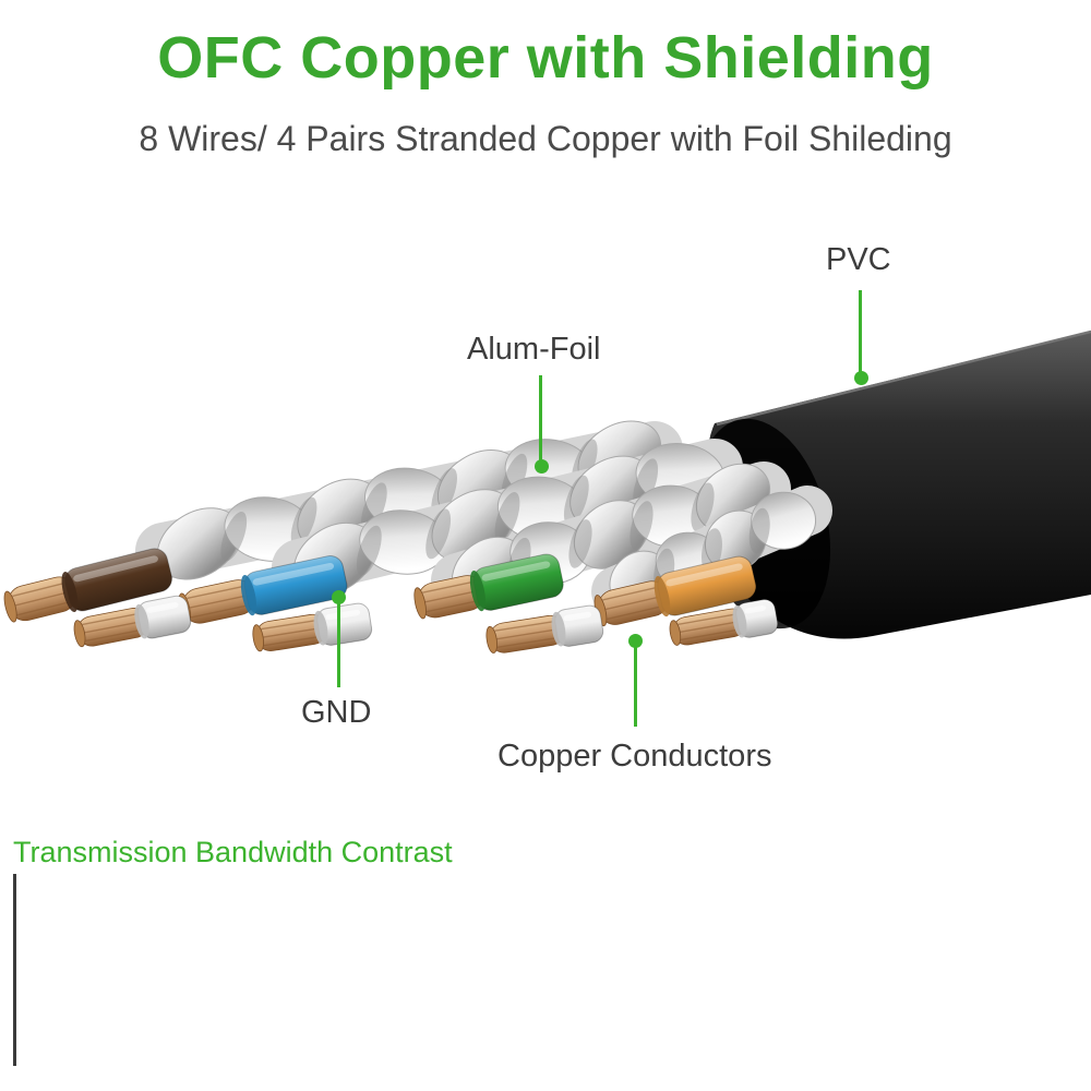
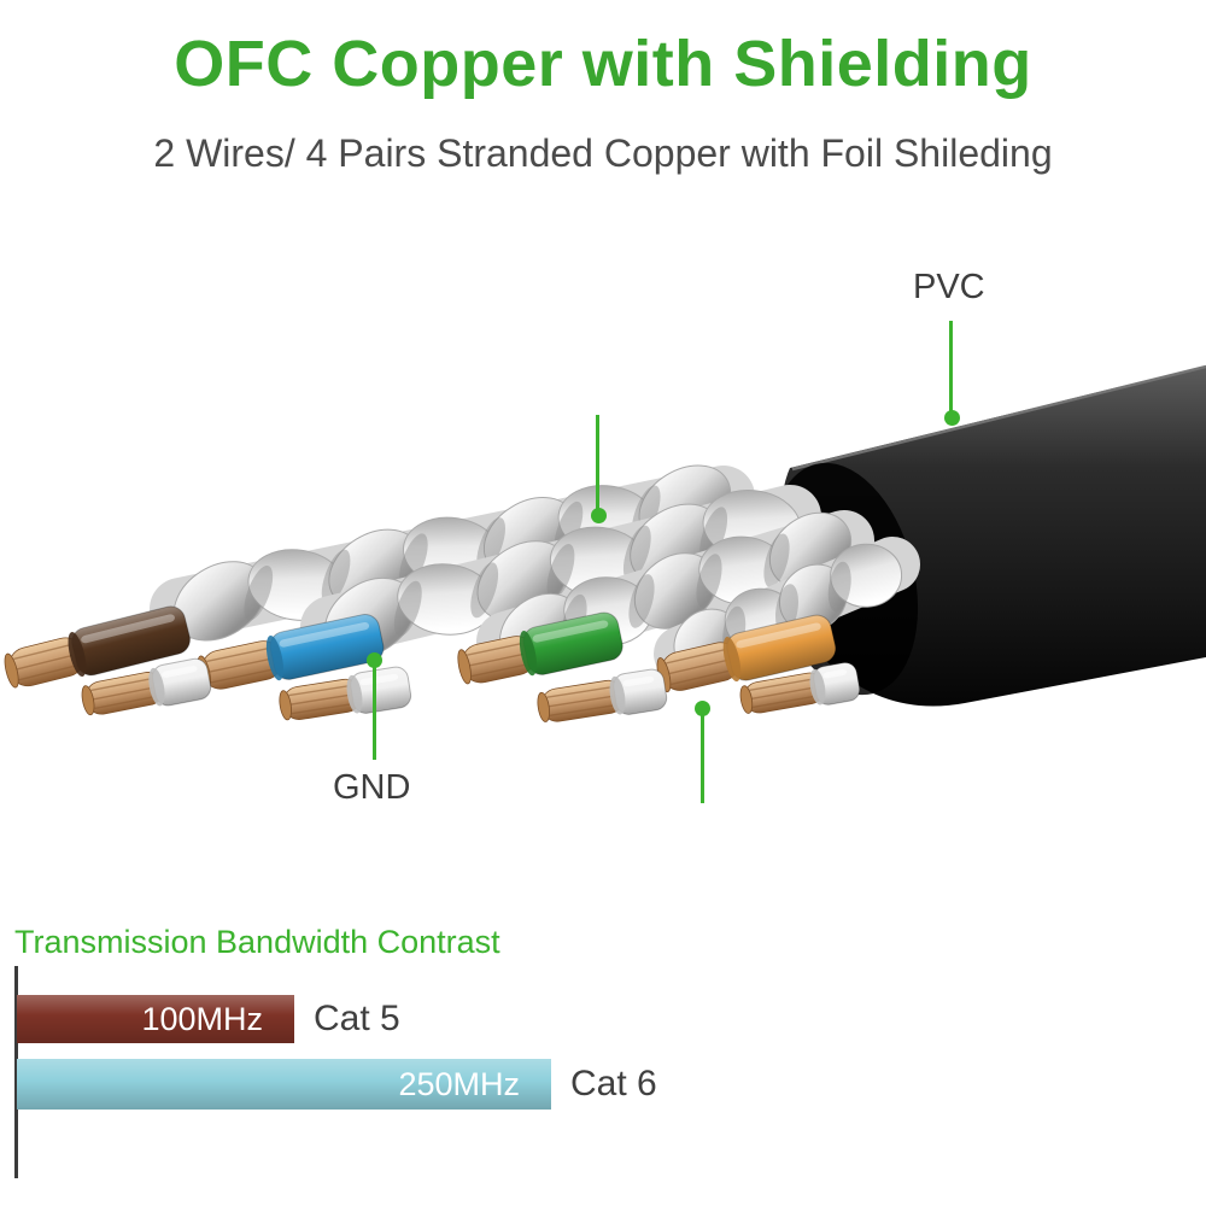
  OFC Copper with Shielding
- 8 Wires/ 4 Pairs Stranded Copper with Foil Shileding
+ 2 Wires/ 4 Pairs Stranded Copper with Foil Shileding
  PVC
- Alum-Foil
  GND
- Copper Conductors
  Transmission Bandwidth Contrast
+ 100MHz
+ Cat 5
+ 250MHz
+ Cat 6
